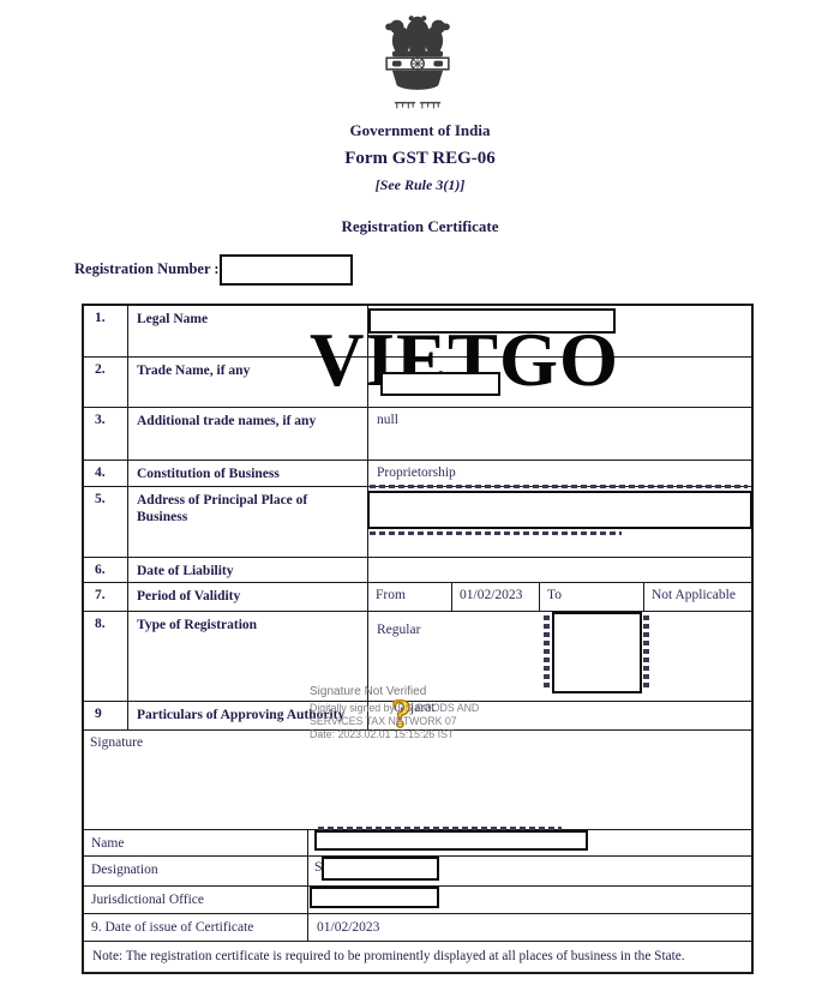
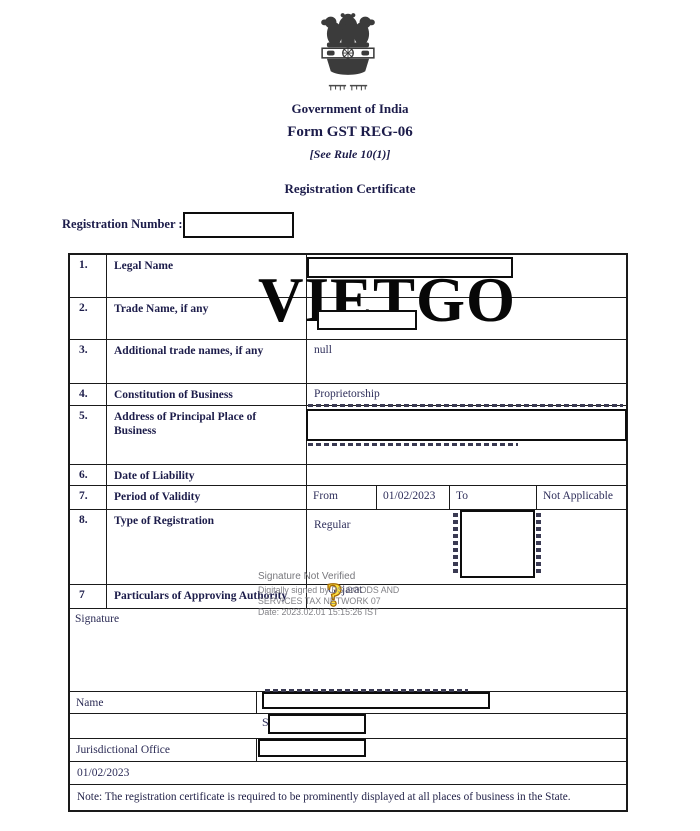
  Government of India
  Form GST REG-06
- [See Rule 3(1)]
+ [See Rule 10(1)]
  Registration Certificate
  Registration Number :
  VIETGO
  1.
  Legal Name
  2.
  Trade Name, if any
  3.
  Additional trade names, if any
  null
  4.
  Constitution of Business
  Proprietorship
  5.
  Address of Principal Place of Business
  6.
  Date of Liability
  7.
  Period of Validity
  From
  01/02/2023
  To
  Not Applicable
  8.
  Type of Registration
  Regular
- 9
+ 7
  Particulars of Approving Authority
  Signature
  Name
- Designation
  Jurisdictional Office
- 9. Date of issue of Certificate
  01/02/2023
  Note: The registration certificate is required to be prominently displayed at all places of business in the State.
  S
  Gujarat
  ?
  Signature Not Verified
  Digitally signed by DS GOODS AND
  SERVICES TAX NETWORK 07
  Date: 2023.02.01 15:15:26 IST
